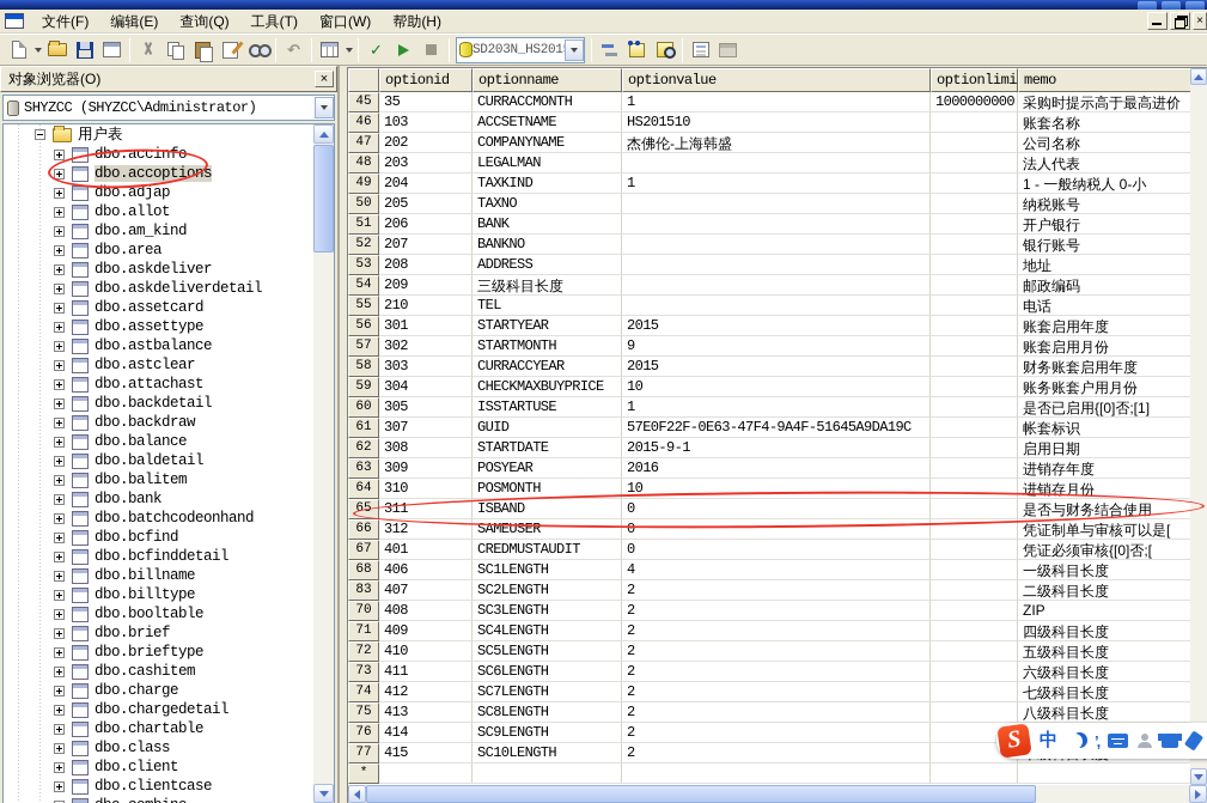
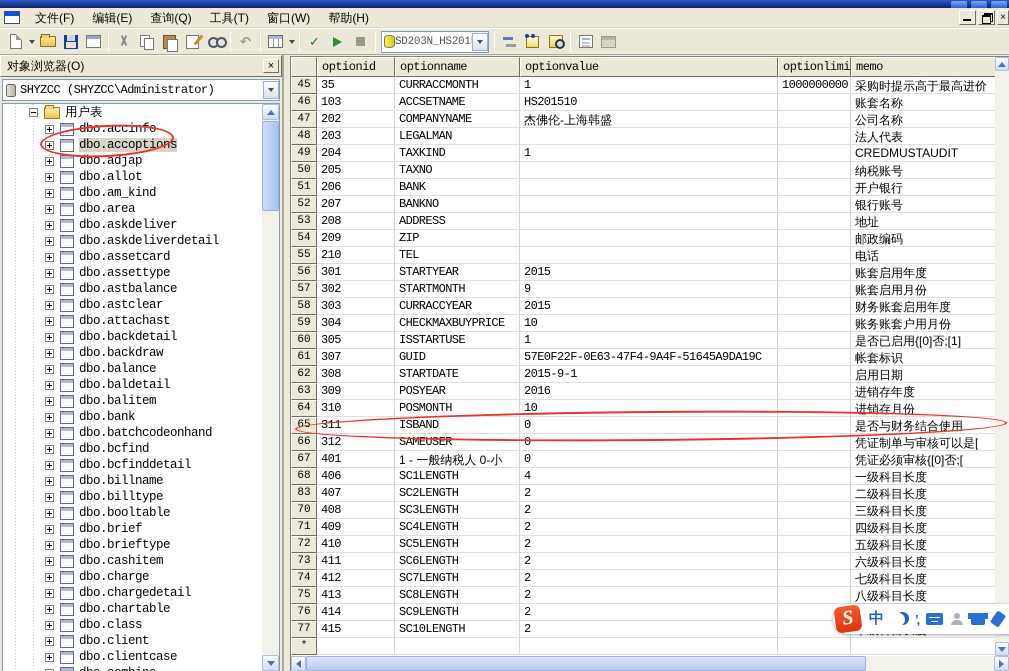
  文件(F)
  编辑(E)
  查询(Q)
  工具(T)
  窗口(W)
  帮助(H)
  ×
  ↶
  ✓
  SD203N_HS201
  对象浏览器(O)
  ×
  SHYZCC (SHYZCC\Administrator)
  用户表
  dbo.accinfo
  dbo.accoptions
  dbo.adjap
  dbo.allot
  dbo.am_kind
  dbo.area
  dbo.askdeliver
  dbo.askdeliverdetail
  dbo.assetcard
  dbo.assettype
  dbo.astbalance
  dbo.astclear
  dbo.attachast
  dbo.backdetail
  dbo.backdraw
  dbo.balance
  dbo.baldetail
  dbo.balitem
  dbo.bank
  dbo.batchcodeonhand
  dbo.bcfind
  dbo.bcfinddetail
  dbo.billname
  dbo.billtype
  dbo.booltable
  dbo.brief
  dbo.brieftype
  dbo.cashitem
  dbo.charge
  dbo.chargedetail
  dbo.chartable
  dbo.class
  dbo.client
  dbo.clientcase
  optionid
  optionname
  optionvalue
  optionlimi
  memo
  45
  35
  CURRACCMONTH
  1
  1000000000
  采购时提示高于最高进价
  46
  103
  ACCSETNAME
  HS201510
  账套名称
  47
  202
  COMPANYNAME
  杰佛伦-上海韩盛
  公司名称
  48
  203
  LEGALMAN
  法人代表
  49
  204
  TAXKIND
  1
- 1 - 一般纳税人 0-小
+ CREDMUSTAUDIT
  50
  205
  TAXNO
  纳税账号
  51
  206
  BANK
  开户银行
  52
  207
  BANKNO
  银行账号
  53
  208
  ADDRESS
  地址
  54
  209
- 三级科目长度
+ ZIP
  邮政编码
  55
  210
  TEL
  电话
  56
  301
  STARTYEAR
  2015
  账套启用年度
  57
  302
  STARTMONTH
  9
  账套启用月份
  58
  303
  CURRACCYEAR
  2015
  财务账套启用年度
  59
  304
  CHECKMAXBUYPRICE
  10
  账务账套户用月份
  60
  305
  ISSTARTUSE
  1
  是否已启用{[0]否;[1]
  61
  307
  GUID
  57E0F22F-0E63-47F4-9A4F-51645A9DA19C
  帐套标识
  62
  308
  STARTDATE
  2015-9-1
  启用日期
  63
  309
  POSYEAR
  2016
  进销存年度
  64
  310
  POSMONTH
  10
  进销存月份
  65
  311
  ISBAND
  0
  是否与财务结合使用
  66
  312
  SAMEUSER
  0
  凭证制单与审核可以是[
  67
  401
- CREDMUSTAUDIT
+ 1 - 一般纳税人 0-小
  0
  凭证必须审核{[0]否;[
  68
  406
  SC1LENGTH
  4
  一级科目长度
  83
  407
  SC2LENGTH
  2
  二级科目长度
  70
  408
  SC3LENGTH
  2
- ZIP
+ 三级科目长度
  71
  409
  SC4LENGTH
  2
  四级科目长度
  72
  410
  SC5LENGTH
  2
  五级科目长度
  73
  411
  SC6LENGTH
  2
  六级科目长度
  74
  412
  SC7LENGTH
  2
  七级科目长度
  75
  413
  SC8LENGTH
  2
  八级科目长度
  76
  414
  SC9LENGTH
  2
  77
  415
  SC10LENGTH
  2
  *
  中
  ’,
